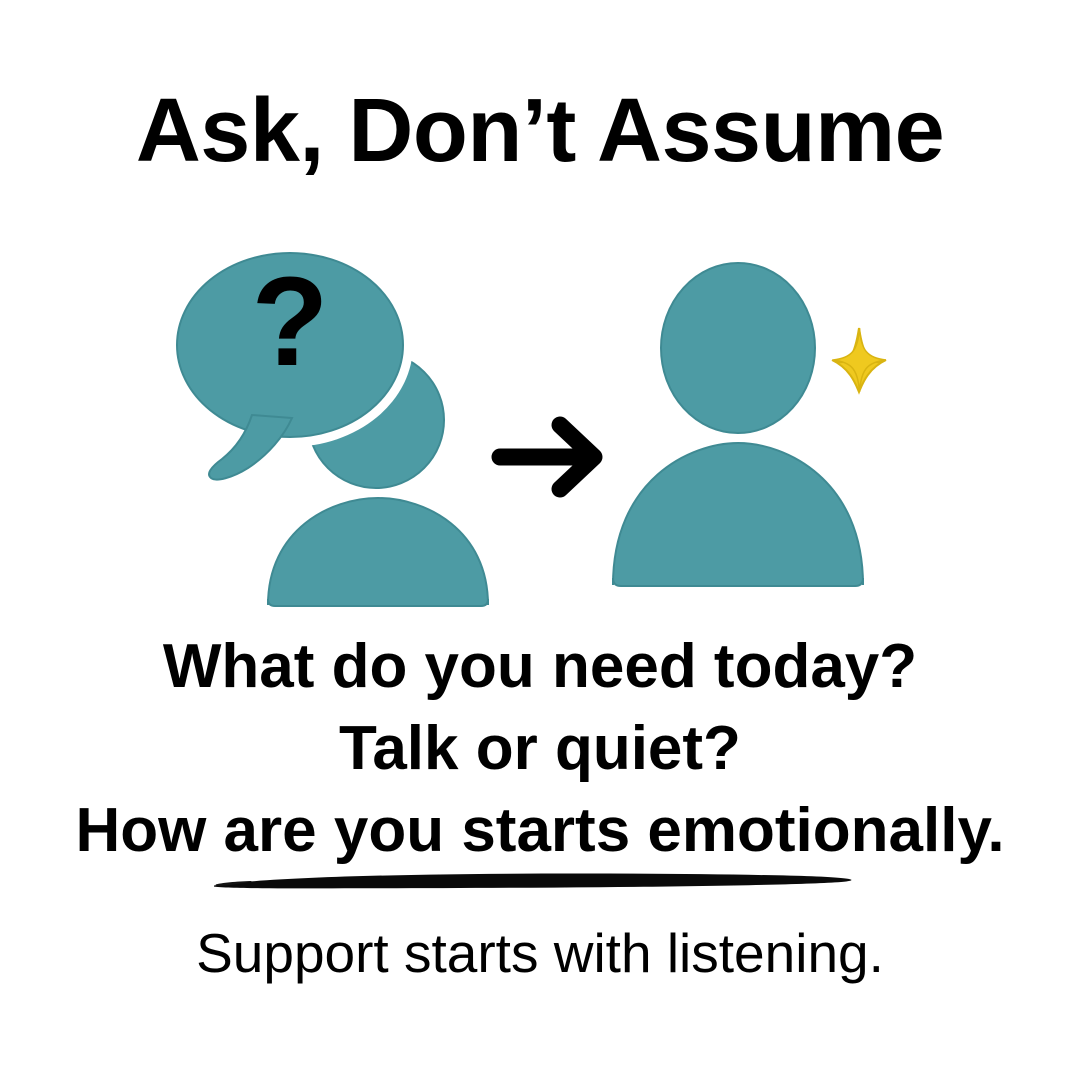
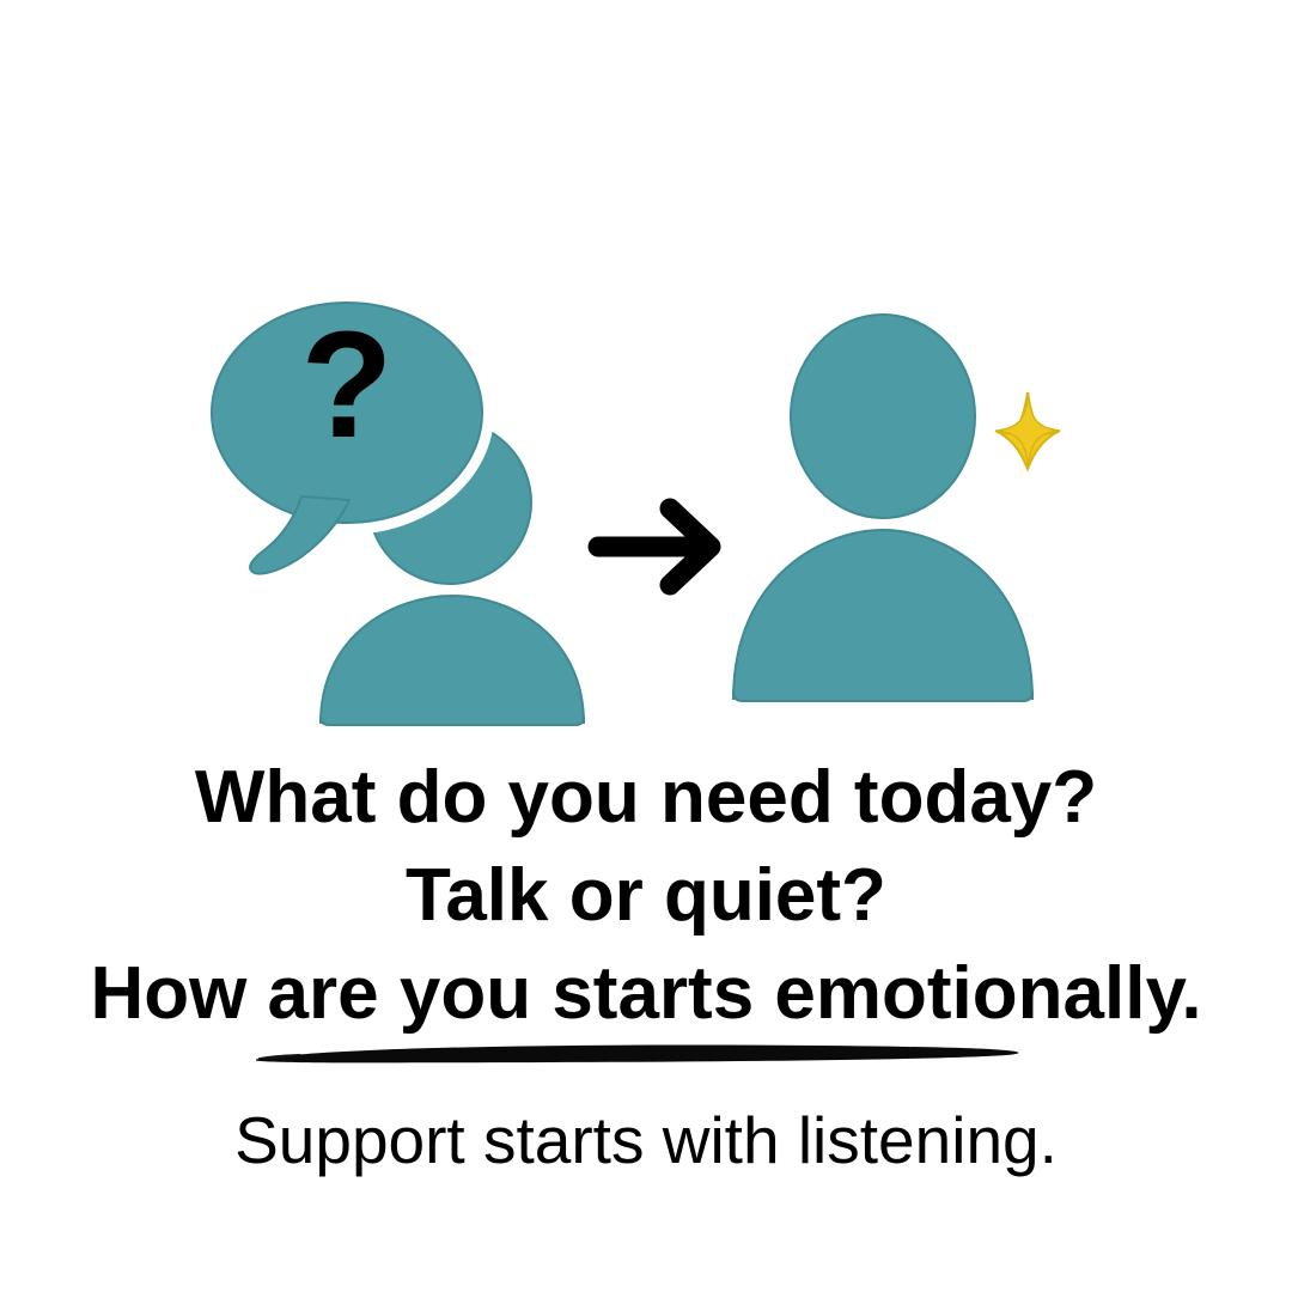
- Ask, Don’t Assume
  ?
  What do you need today?
  Talk or quiet?
  How are you starts emotionally.
  Support starts with listening.
